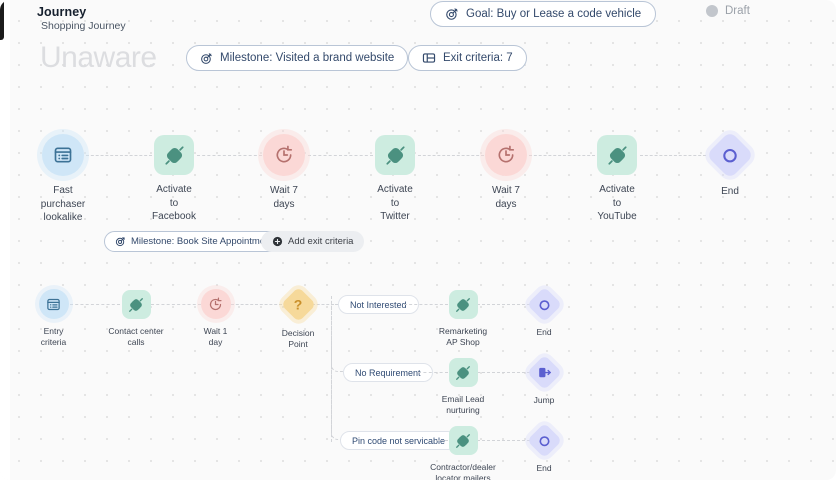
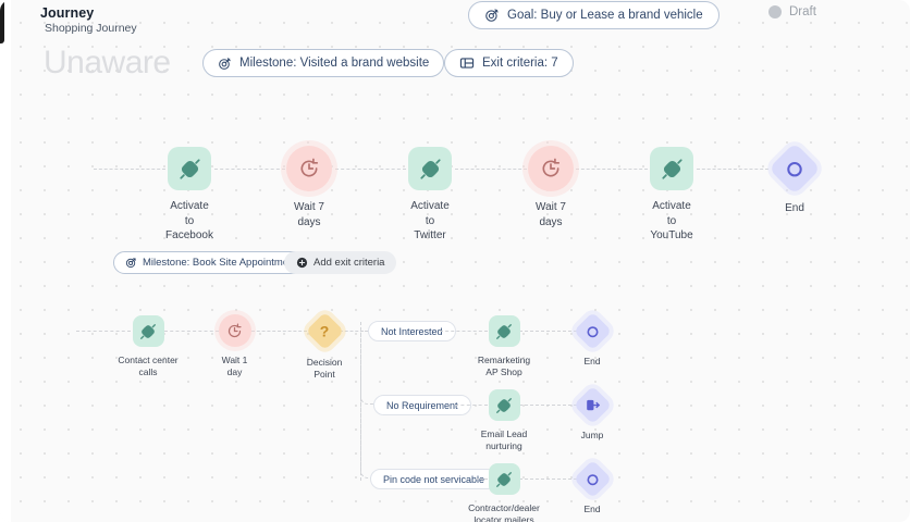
  Journey
  Shopping Journey
  Draft
- Goal: Buy or Lease a code vehicle
+ Goal: Buy or Lease a brand vehicle
  Unaware
  Milestone: Visited a brand website
  Exit criteria: 7
- Fast
- purchaser
- lookalike
  Activate to
  Facebook
  Wait 7
  days
  Activate to
  Twitter
  Wait 7
  days
  Activate to
  YouTube
  End
  Milestone: Book Site Appointm
  Add exit criteria
- Entry
- criteria
  Contact center
  calls
  Wait 1
  day
  Decision
  Point
  Not Interested
  Remarketing
  AP Shop
  End
  No Requirement
  Email Lead
  nurturing
  Jump
  Pin code not servicable
  Contractor/dealer
  locator mailers
  End
